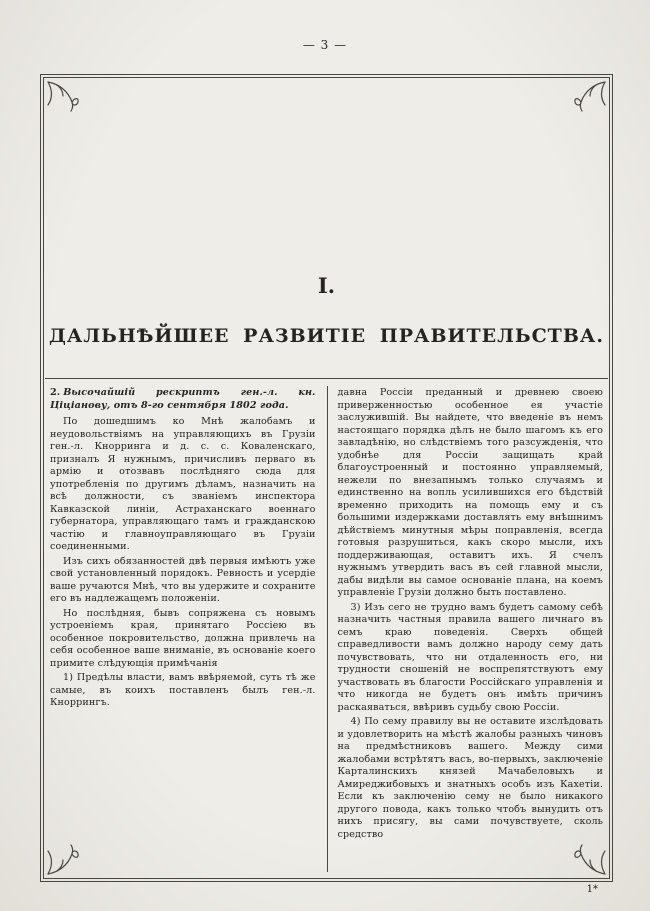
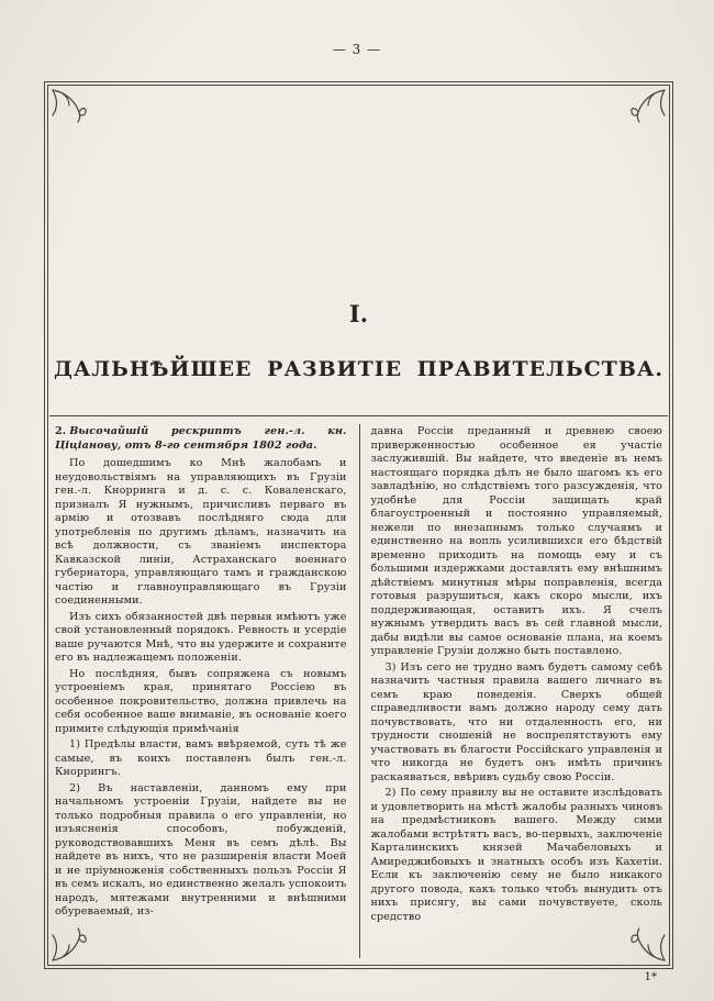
  — 3 —
  I.
  ДАЛЬНѢЙШЕЕ РАЗВИТІЕ ПРАВИТЕЛЬСТВА.
  2. Высочайшій рескриптъ ген.-л. кн. Ціціанову, отъ 8-го сентября 1802 года.
  По дошедшимъ ко Мнѣ жалобамъ и неудовольствіямъ на управляющихъ въ Грузіи ген.-л. Кнорринга и д. с. с. Коваленскаго, призналъ Я нужнымъ, причисливъ перваго въ армію и отозвавъ послѣдняго сюда для употребленія по другимъ дѣламъ, назначить на всѣ должности, съ званіемъ инспектора Кавказской линіи, Астраханскаго военнаго губернатора, управляющаго тамъ и гражданскою частію и главноуправляющаго въ Грузіи соединенными.
  Изъ сихъ обязанностей двѣ первыя имѣютъ уже свой установленный порядокъ. Ревность и усердіе ваше ручаются Мнѣ, что вы удержите и сохраните его въ надлежащемъ положеніи.
  Но послѣдняя, бывъ сопряжена съ новымъ устроеніемъ края, принятаго Россіею въ особенное покровительство, должна привлечь на себя особенное ваше вниманіе, въ основаніе коего примите слѣдующія примѣчанія
  1) Предѣлы власти, вамъ ввѣряемой, суть тѣ же самые, въ коихъ поставленъ былъ ген.-л. Кноррингъ.
+ 2) Въ наставленіи, данномъ ему при начальномъ устроеніи Грузіи, найдете вы не только подробныя правила о его управленіи, но изъясненія способовъ, побужденій, руководствовавшихъ Меня въ семъ дѣлѣ. Вы найдете въ нихъ, что не разширенія власти Моей и не пріумноженія собственныхъ пользъ Россіи Я въ семъ искалъ, но единственно желалъ успокоить народъ, мятежами внутренними и внѣшними обуреваемый, из-
  давна Россіи преданный и древнею своею приверженностью особенное ея участіе заслужившій. Вы найдете, что введеніе въ немъ настоящаго порядка дѣлъ не было шагомъ къ его завладѣнію, но слѣдствіемъ того разсужденія, что удобнѣе для Россіи защищать край благоустроенный и постоянно управляемый, нежели по внезапнымъ только случаямъ и единственно на вопль усилившихся его бѣдствій временно приходить на помощь ему и съ большими издержками доставлять ему внѣшнимъ дѣйствіемъ минутныя мѣры поправленія, всегда готовыя разрушиться, какъ скоро мысли, ихъ поддерживающая, оставитъ ихъ. Я счелъ нужнымъ утвердить васъ въ сей главной мысли, дабы видѣли вы самое основаніе плана, на коемъ управленіе Грузіи должно быть поставлено.
  3) Изъ сего не трудно вамъ будетъ самому себѣ назначить частныя правила вашего личнаго въ семъ краю поведенія. Сверхъ общей справедливости вамъ должно народу сему дать почувствовать, что ни отдаленность его, ни трудности сношеній не воспрепятствуютъ ему участвовать въ благости Россійскаго управленія и что никогда не будетъ онъ имѣть причинъ раскаяваться, ввѣривъ судьбу свою Россіи.
- 4) По сему правилу вы не оставите изслѣдовать и удовлетворить на мѣстѣ жалобы разныхъ чиновъ на предмѣстниковъ вашего. Между сими жалобами встрѣтятъ васъ, во-первыхъ, заключеніе Карталинскихъ князей Мачабеловыхъ и Амиреджибовыхъ и знатныхъ особъ изъ Кахетіи. Если къ заключенію сему не было никакого другого повода, какъ только чтобъ вынудить отъ нихъ присягу, вы сами почувствуете, сколь средство
+ 2) По сему правилу вы не оставите изслѣдовать и удовлетворить на мѣстѣ жалобы разныхъ чиновъ на предмѣстниковъ вашего. Между сими жалобами встрѣтятъ васъ, во-первыхъ, заключеніе Карталинскихъ князей Мачабеловыхъ и Амиреджибовыхъ и знатныхъ особъ изъ Кахетіи. Если къ заключенію сему не было никакого другого повода, какъ только чтобъ вынудить отъ нихъ присягу, вы сами почувствуете, сколь средство
  1*
